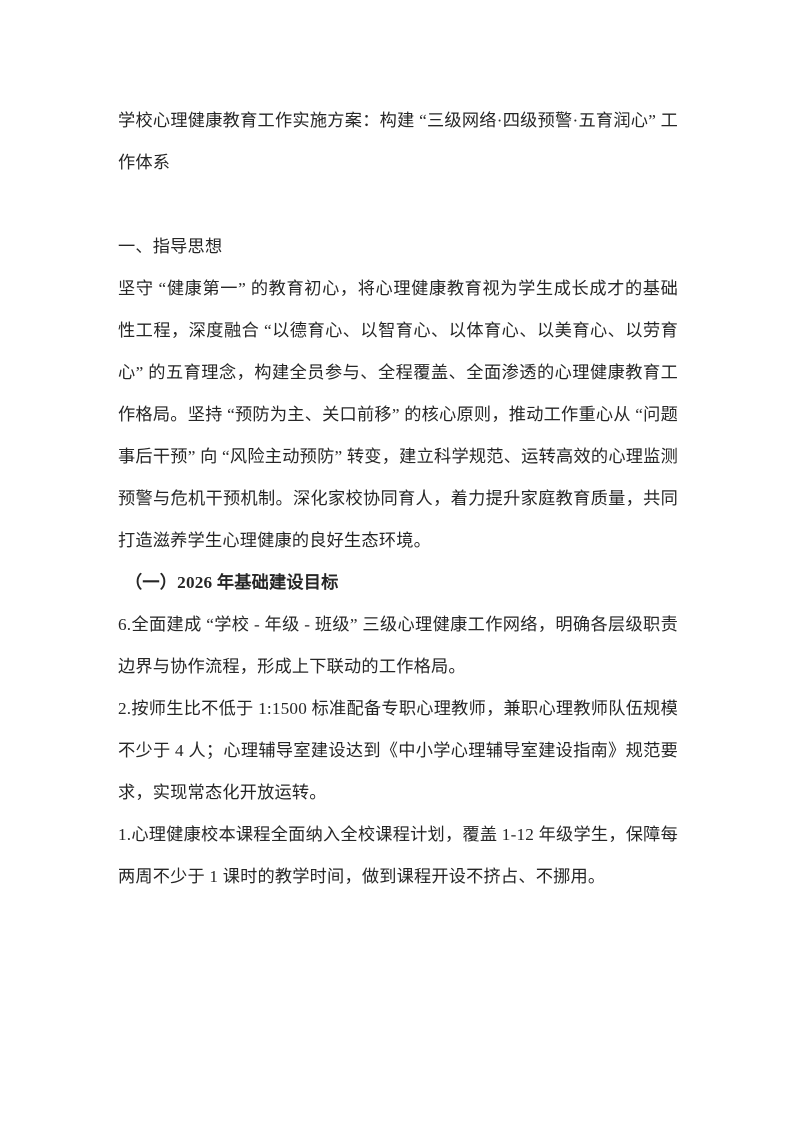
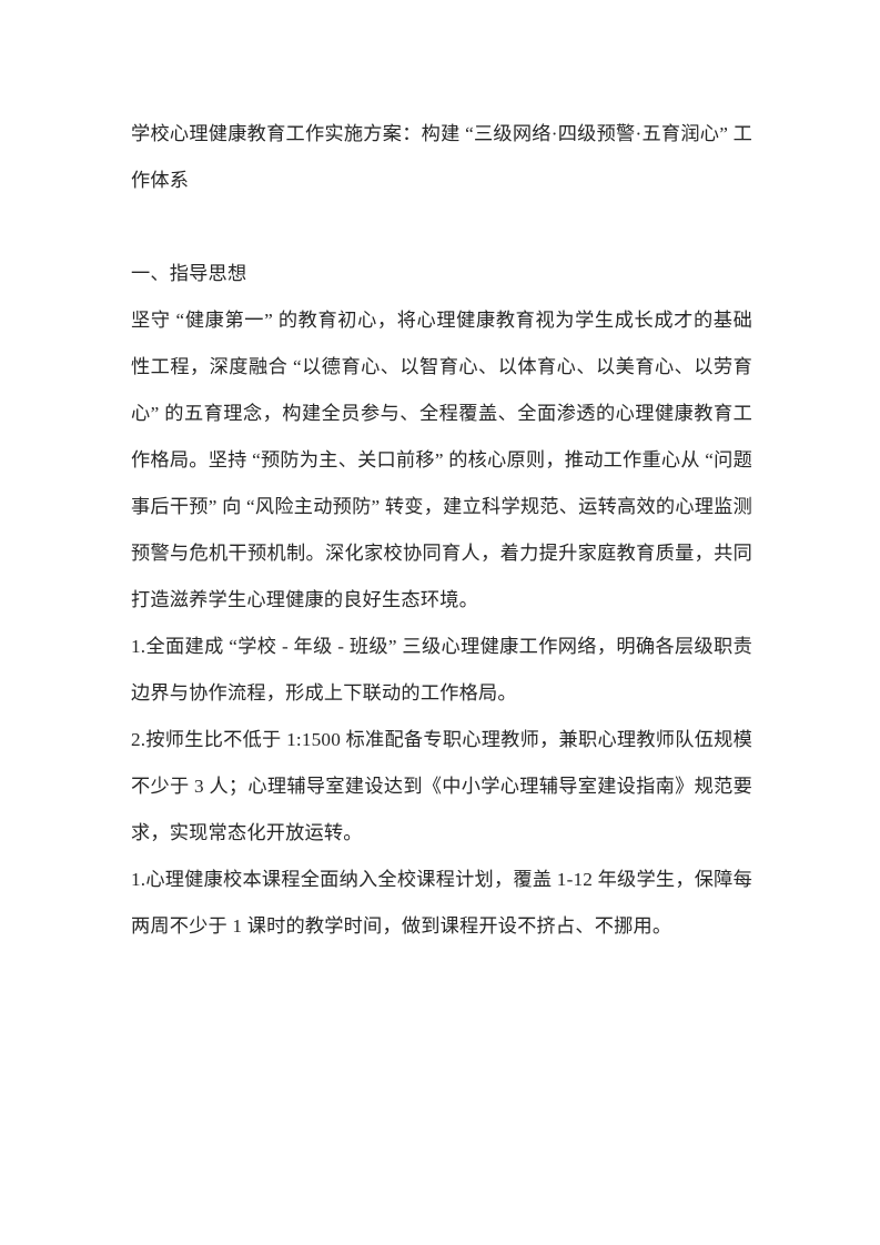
  学校心理健康教育工作实施方案：构建 “三级网络·四级预警·五育润心” 工作体系
  一、指导思想
  坚守 “健康第一” 的教育初心，将心理健康教育视为学生成长成才的基础性工程，深度融合 “以德育心、以智育心、以体育心、以美育心、以劳育心” 的五育理念，构建全员参与、全程覆盖、全面渗透的心理健康教育工作格局。坚持 “预防为主、关口前移” 的核心原则，推动工作重心从 “问题事后干预” 向 “风险主动预防” 转变，建立科学规范、运转高效的心理监测预警与危机干预机制。深化家校协同育人，着力提升家庭教育质量，共同打造滋养学生心理健康的良好生态环境。
- （一）2026 年基础建设目标
- 6.全面建成 “学校 - 年级 - 班级” 三级心理健康工作网络，明确各层级职责边界与协作流程，形成上下联动的工作格局。
+ 1.全面建成 “学校 - 年级 - 班级” 三级心理健康工作网络，明确各层级职责边界与协作流程，形成上下联动的工作格局。
- 2.按师生比不低于 1:1500 标准配备专职心理教师，兼职心理教师队伍规模不少于 4 人；心理辅导室建设达到《中小学心理辅导室建设指南》规范要求，实现常态化开放运转。
+ 2.按师生比不低于 1:1500 标准配备专职心理教师，兼职心理教师队伍规模不少于 3 人；心理辅导室建设达到《中小学心理辅导室建设指南》规范要求，实现常态化开放运转。
  1.心理健康校本课程全面纳入全校课程计划，覆盖 1-12 年级学生，保障每两周不少于 1 课时的教学时间，做到课程开设不挤占、不挪用。
